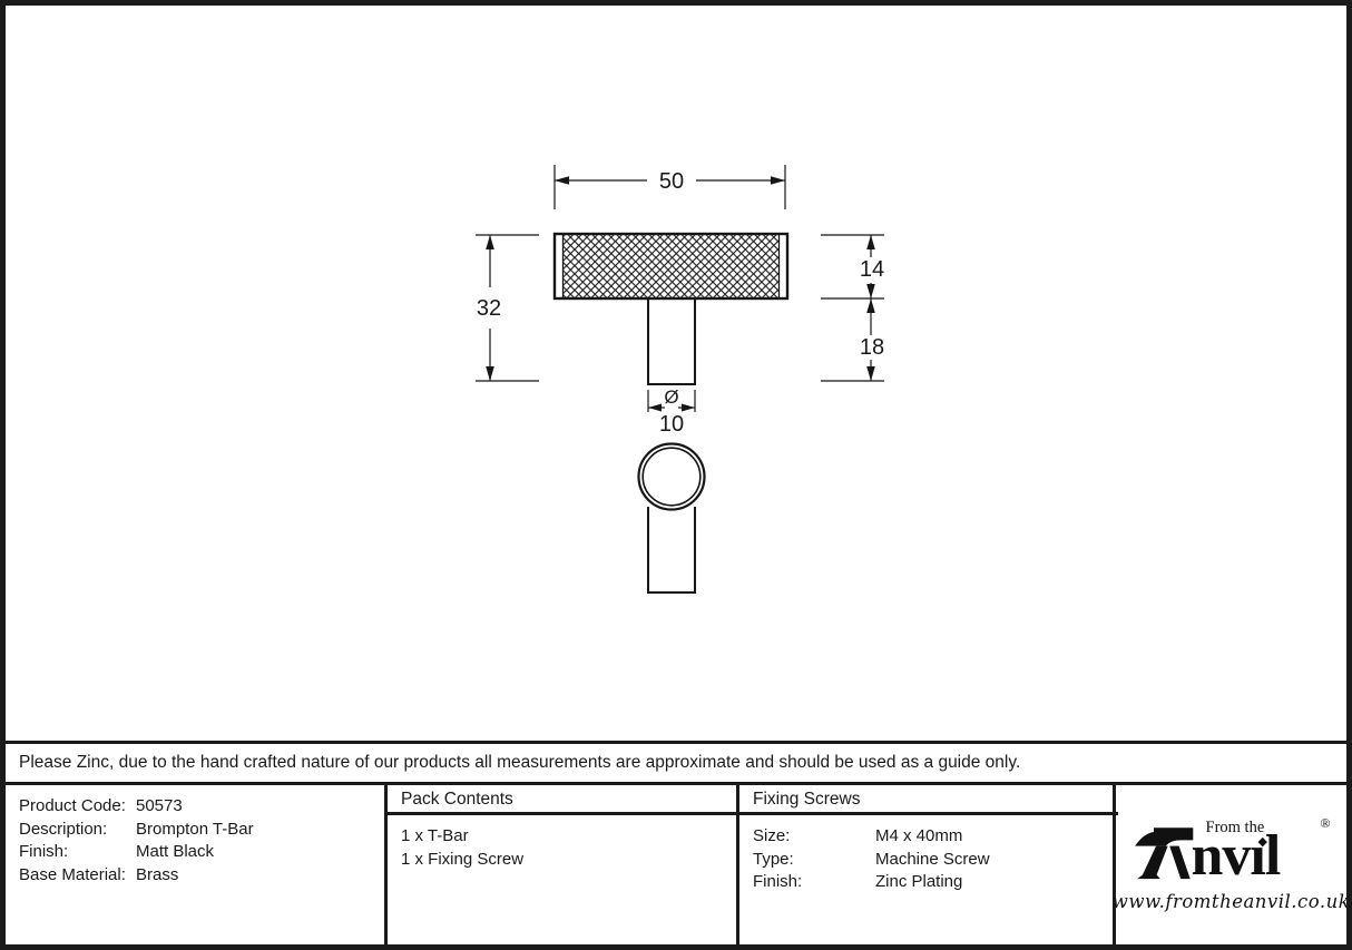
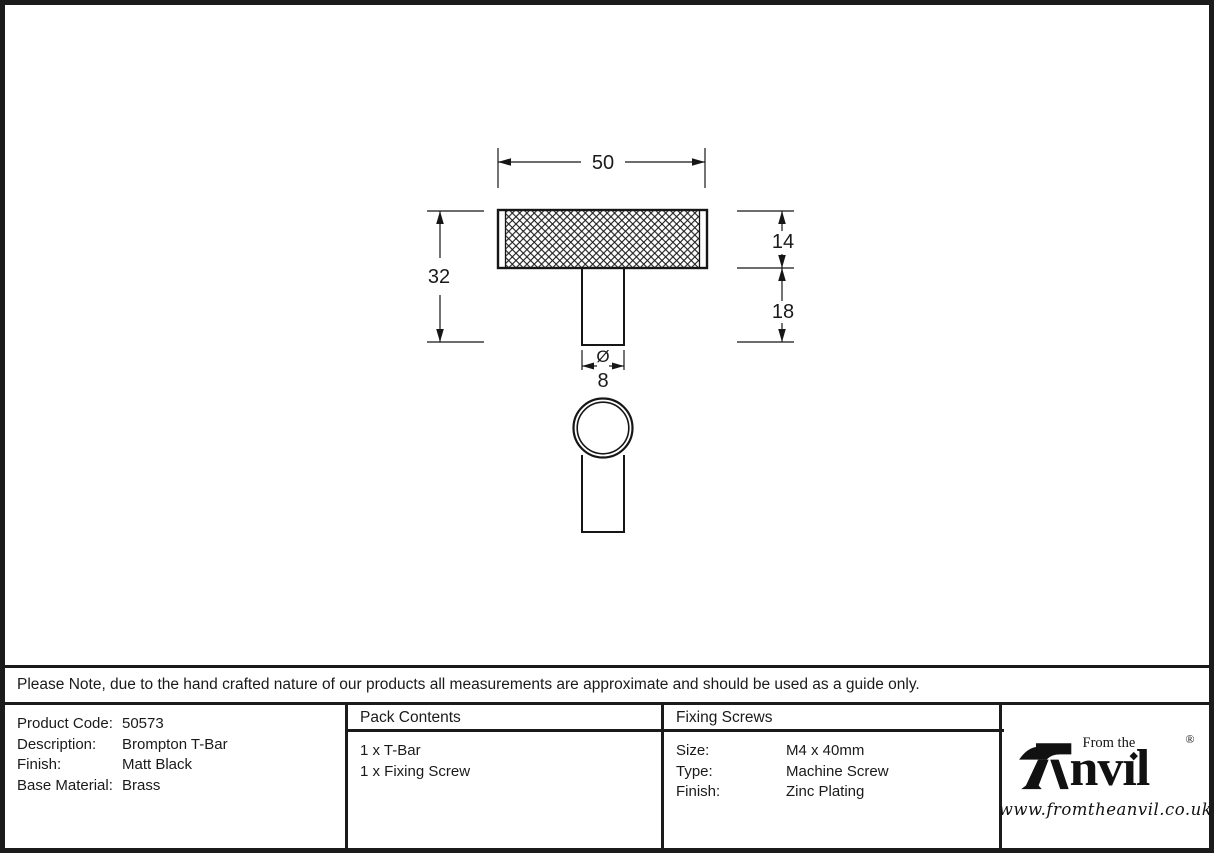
  50
  32
  14
  18
  Ø
- 10
+ 8
- Please Zinc, due to the hand crafted nature of our products all measurements are approximate and should be used as a guide only.
+ Please Note, due to the hand crafted nature of our products all measurements are approximate and should be used as a guide only.
  Product Code:
  50573
  Description:
  Brompton T-Bar
  Finish:
  Matt Black
  Base Material:
  Brass
  Pack Contents
  1 x T-Bar
  1 x Fixing Screw
  Fixing Screws
  Size:
  M4 x 40mm
  Type:
  Machine Screw
  Finish:
  Zinc Plating
  From the
  nvıl
  ◆
  ®
  www.fromtheanvil.co.uk
